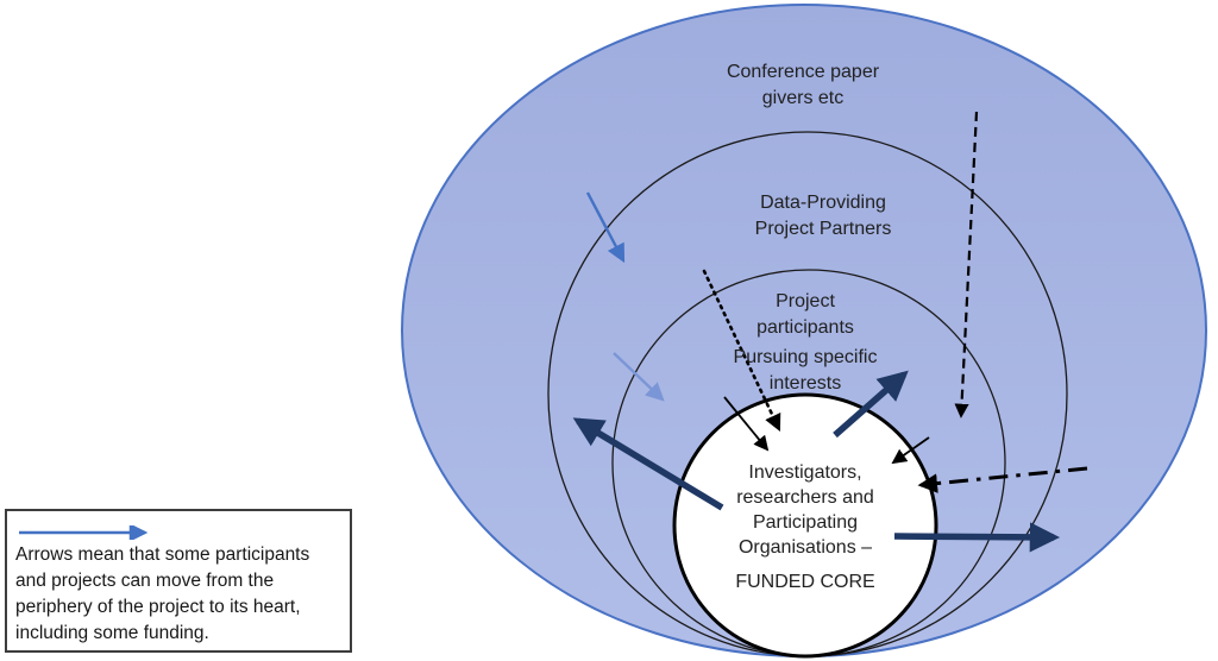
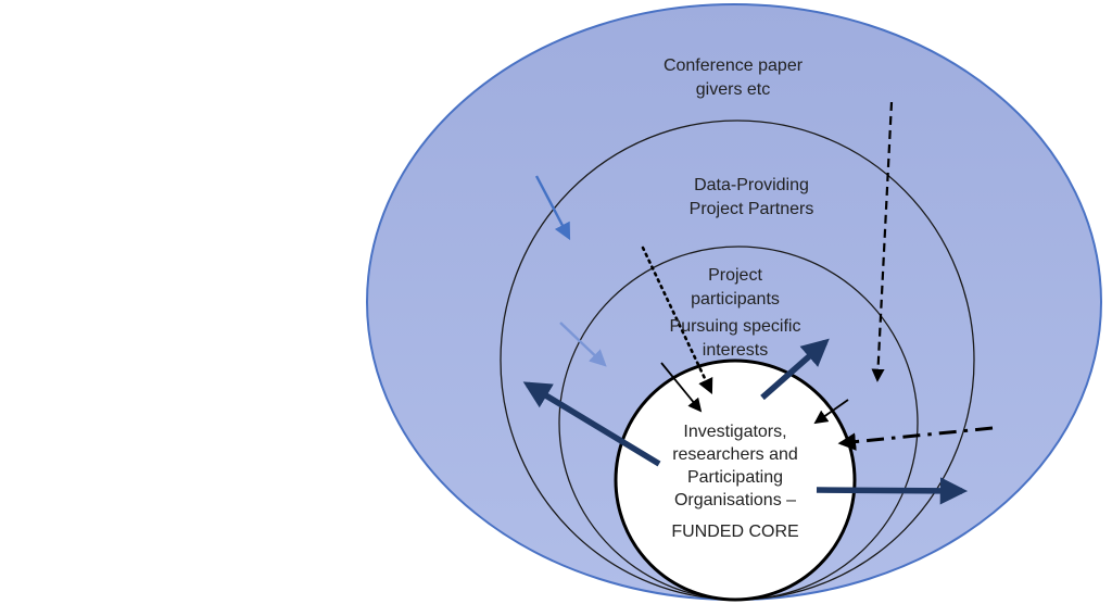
  Conference paper
  givers etc
  Data-Providing
  Project Partners
  Project
  participants
  Pursuing specific
  interests
  Investigators,
  researchers and
  Participating
  Organisations –
  FUNDED CORE
- Arrows mean that some participants
- and projects can move from the
- periphery of the project to its heart,
- including some funding.
